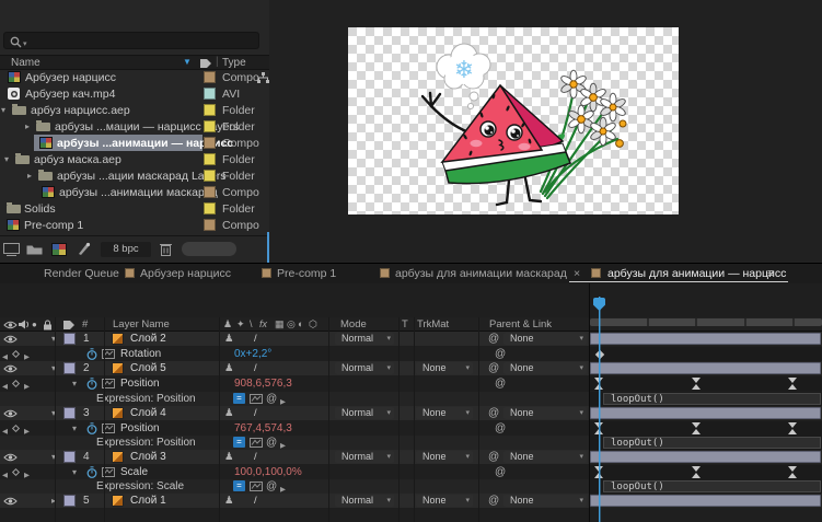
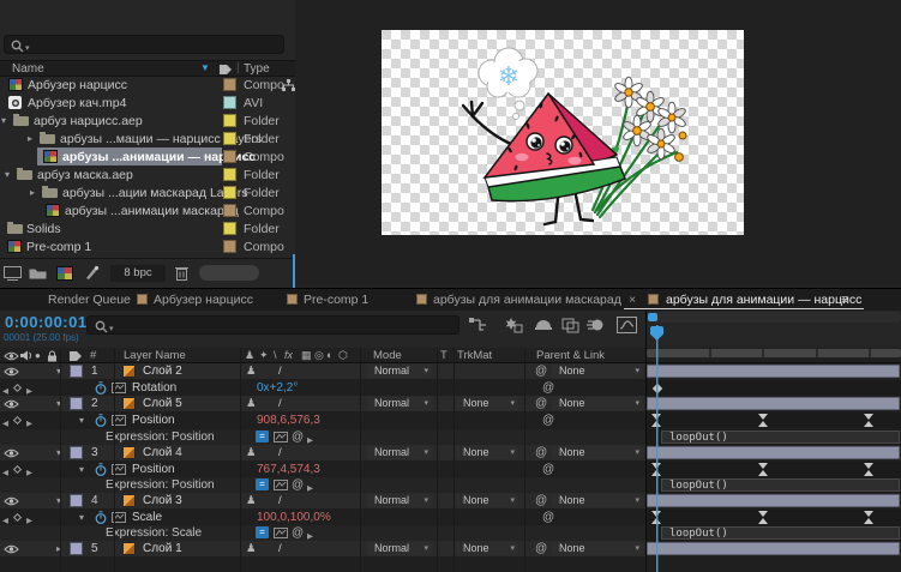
  Name
  ▼
  |
  Type
  Арбузер нарцисс
  Compo
  Арбузер кач.mp4
  AVI
  ▾
  арбуз нарцисс.aep
  Folder
  ▸
  арбузы ...мации — нарциссyers
  Folder
  арбузы ...анимации — наисс
  Compo
  ▾
  арбуз маска.aep
  Folder
  ▸
  арбузы ...ации маскарад Lars
  Folder
  арбузы ...анимации маскар
  Compo
  Solids
  Folder
  Pre-comp 1
  Compo
  8 bpc
  ❄
  Render Queue
  Арбузер нарцисс
  Pre-comp 1
  арбузы для анимации маскарад
  ×
  арбузы для анимации — нарцисс
  ≡
+ 0:00:00:01
+ 00001 (25.00 fps)
  ●
  #
  Layer Name
  ♟
  ✦
  \
  fx
  ▦
  ◎
  ◐
  ⬡
  Mode
  T
  TrkMat
  Parent & Link
  ▾
  1
  Слой 2
  ♟
  /
  Normal
  @
  None
  Rotation
  0x+2,2°
  @
  ▾
  2
  Слой 5
  ♟
  /
  Normal
  None
  @
  None
  ▾
  Position
  908,6,576,3
  @
  Expression: Position
  =
  @
  loopOut()
  ▾
  3
  Слой 4
  ♟
  /
  Normal
  None
  @
  None
  ▾
  Position
  767,4,574,3
  @
  Expression: Position
  =
  @
  loopOut()
  ▾
  4
  Слой 3
  ♟
  /
  Normal
  None
  @
  None
  ▾
  Scale
  100,0,100,0%
  @
  Expression: Scale
  =
  @
  loopOut()
  ▸
  5
  Слой 1
  ♟
  /
  Normal
  None
  @
  None
